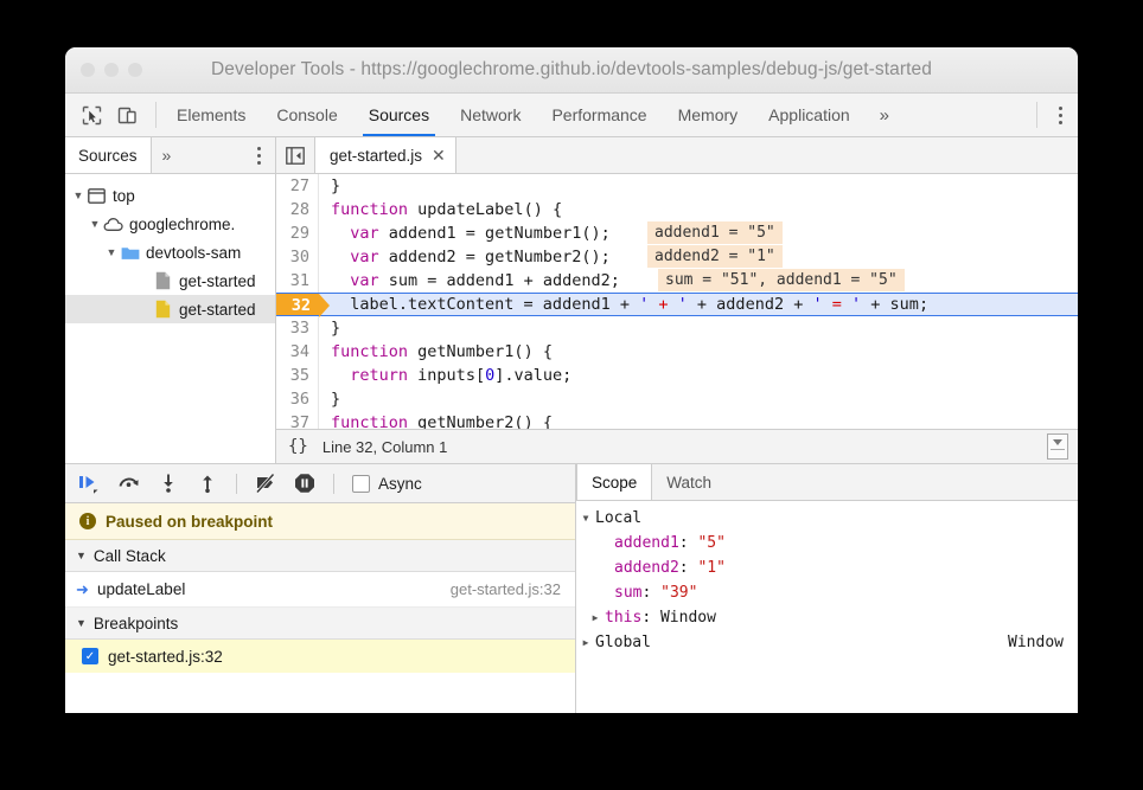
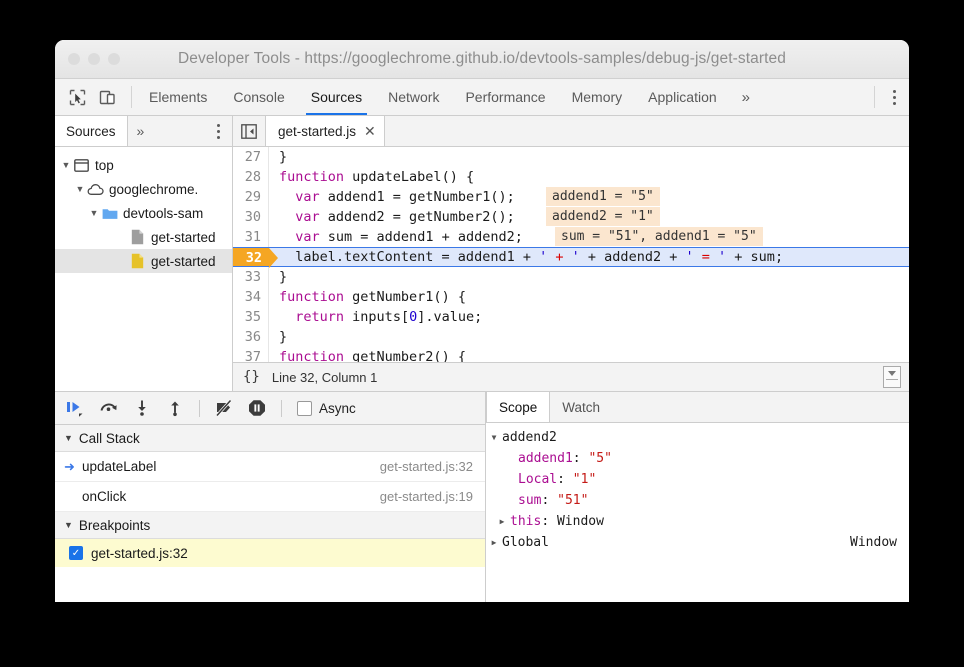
  Developer Tools - https://googlechrome.github.io/devtools-samples/debug-js/get-started
  Elements
  Console
  Sources
  Network
  Performance
  Memory
  Application
  »
  Sources
  »
  ▼
  top
  ▼
  googlechrome.
  ▼
  devtools-sam
  get-started
  get-started
  get-started.js
  ✕
  27
  }
  28
  function updateLabel() {
  29
  var addend1 = getNumber1();
  30
  var addend2 = getNumber2();
  31
  var sum = addend1 + addend2;
  32
  label.textContent = addend1 + ' + ' + addend2 + ' = ' + sum;
  33
  }
  34
  function getNumber1() {
  35
  return inputs[0].value;
  36
  }
  37
  function getNumber2() {
  addend1 = "5"
  addend2 = "1"
  sum = "51", addend1 = "5"
  {}
  Line 32, Column 1
  Async
- i
- Paused on breakpoint
  ▼
  Call Stack
  ➜
  updateLabel
  get-started.js:32
+ onClick
+ get-started.js:19
  ▼
  Breakpoints
  ✓
  get-started.js:32
  Scope
  Watch
  ▼
- Local
+ addend2
  addend1
  :
  "5"
- addend2
+ Local
  :
  "1"
  sum
  :
- "39"
+ "51"
  ▶
  this
  :
  Window
  ▶
  Global
  Window
